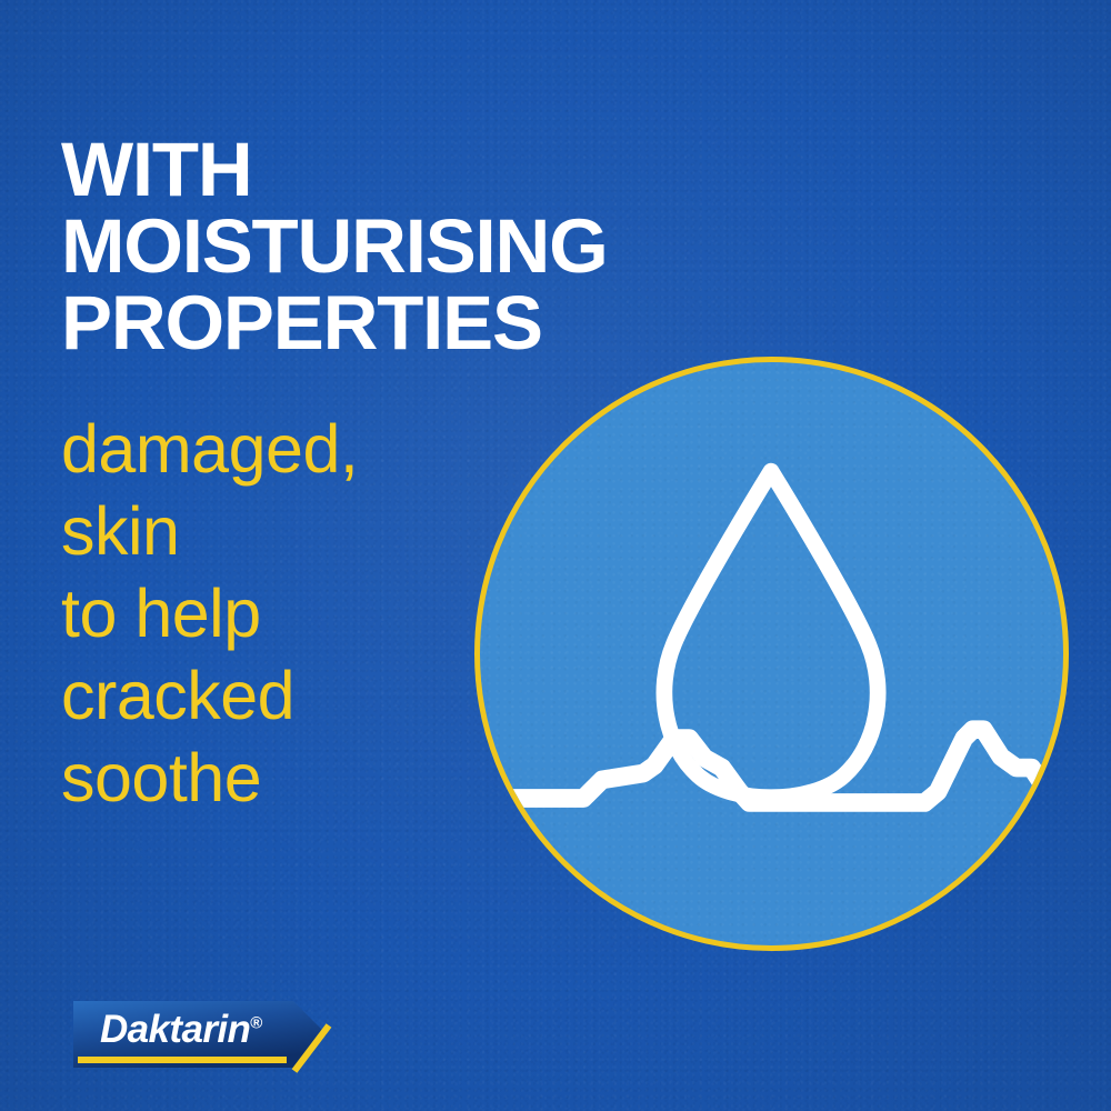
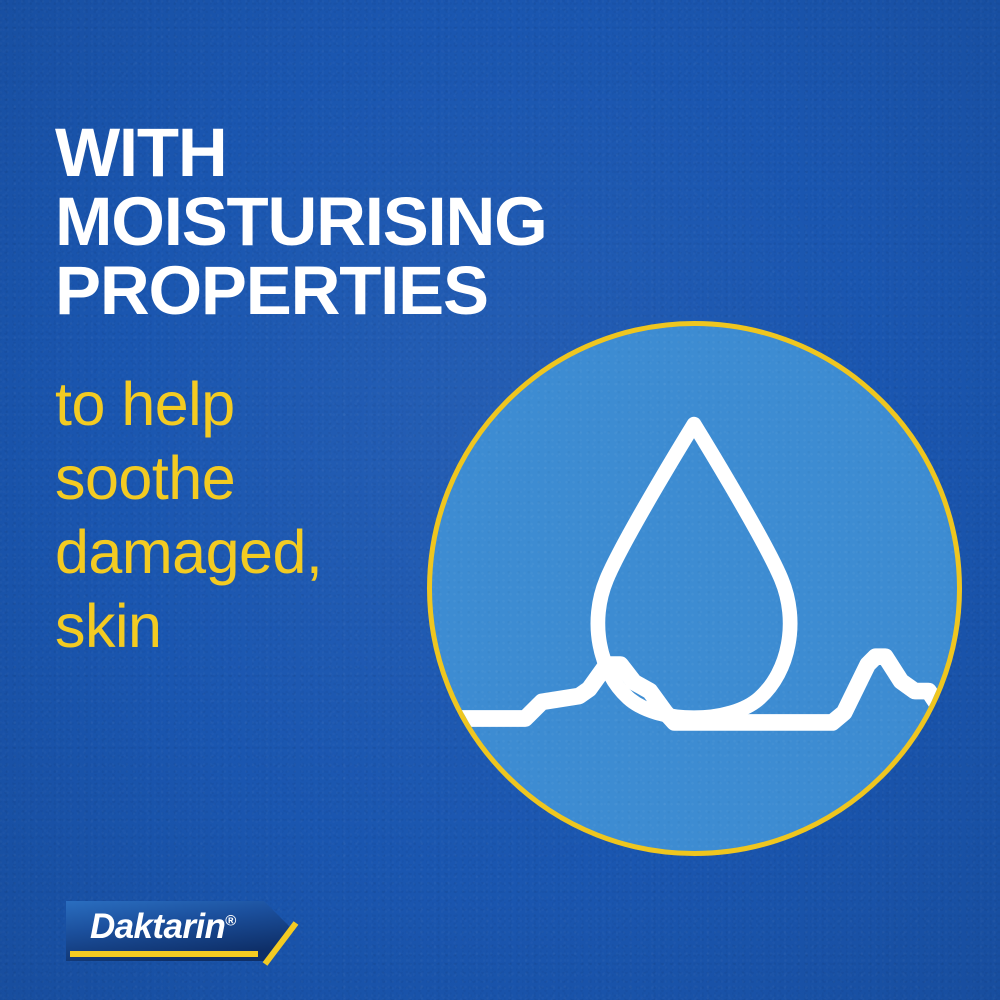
  WITH
  MOISTURISING
  PROPERTIES
- damaged,
+ to help
- skin
+ soothe
- to help
+ damaged,
- cracked
- soothe
+ skin
  Daktarin®
